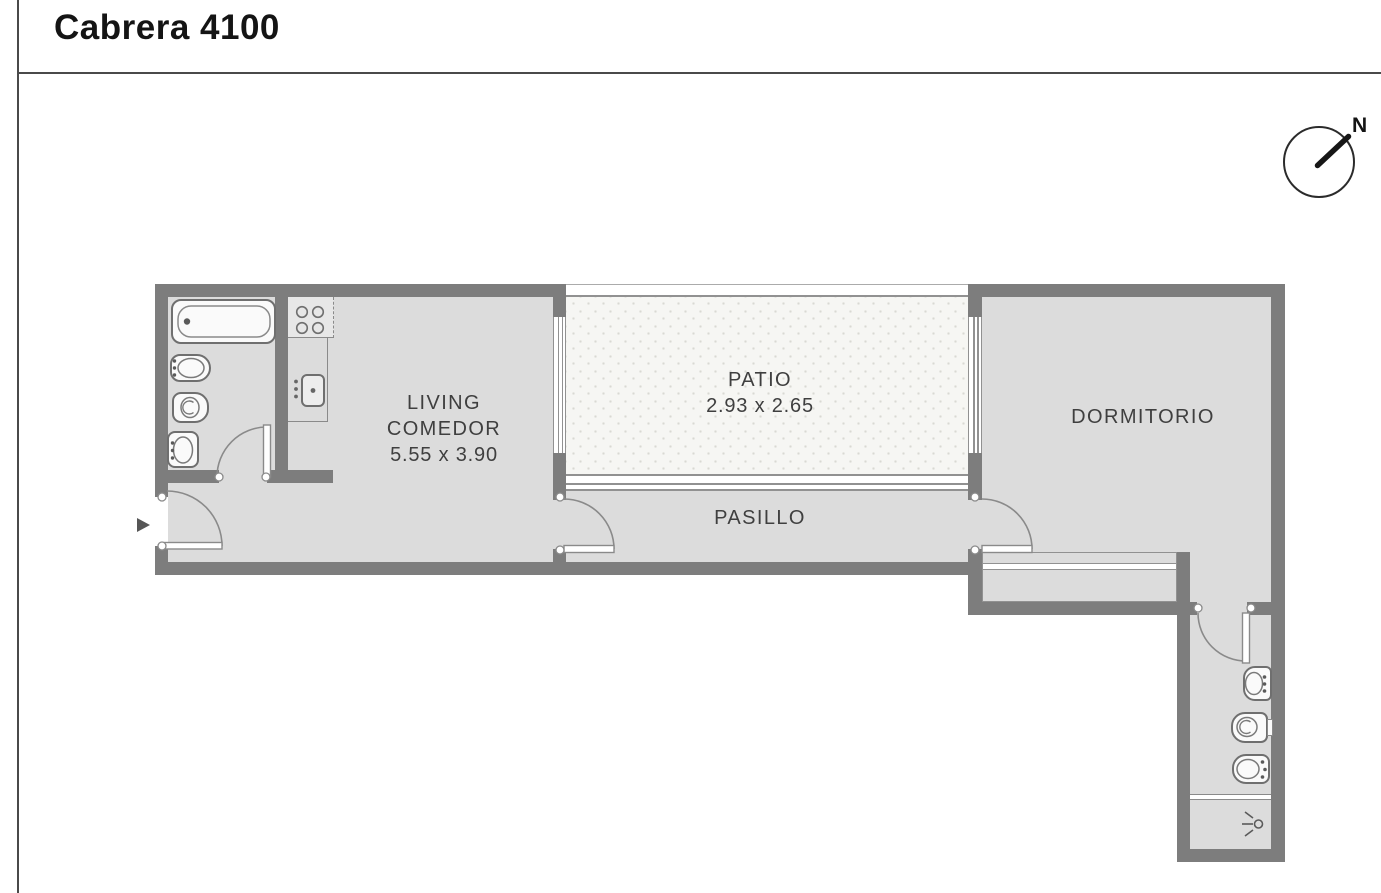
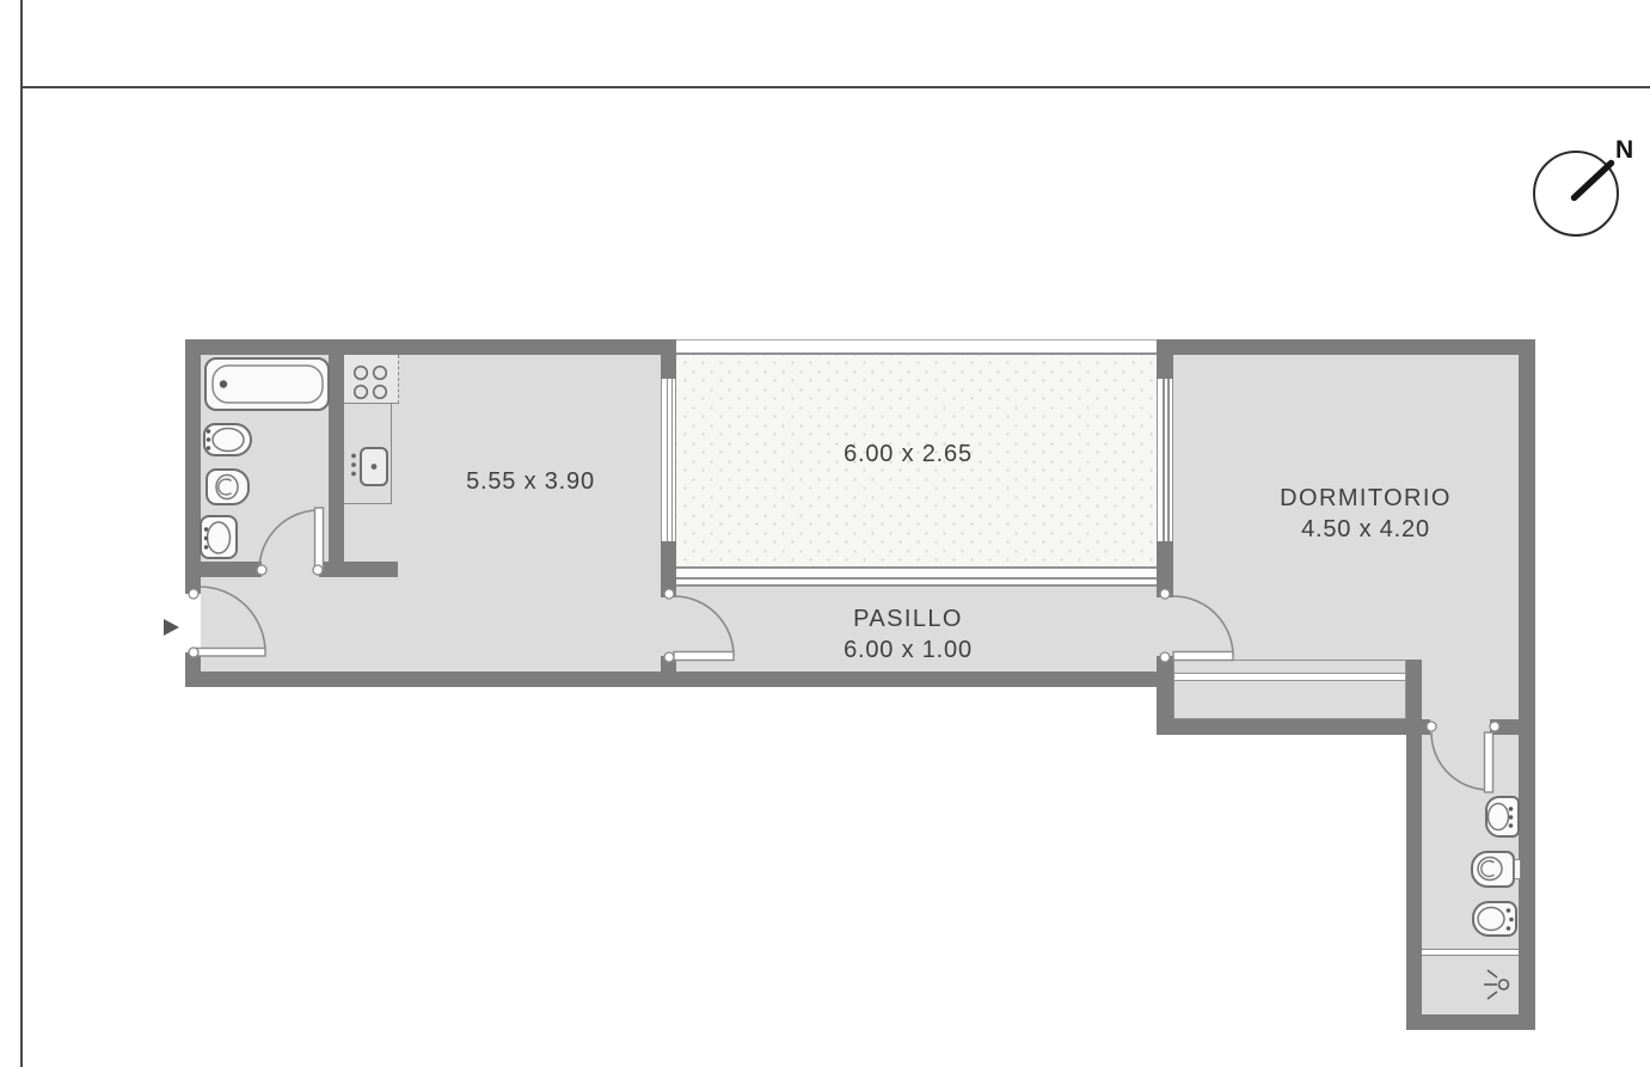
- Cabrera 4100
  N
- LIVING
- COMEDOR
  5.55 x 3.90
- PATIO
- 2.93 x 2.65
+ 6.00 x 2.65
  PASILLO
+ 6.00 x 1.00
  DORMITORIO
+ 4.50 x 4.20
